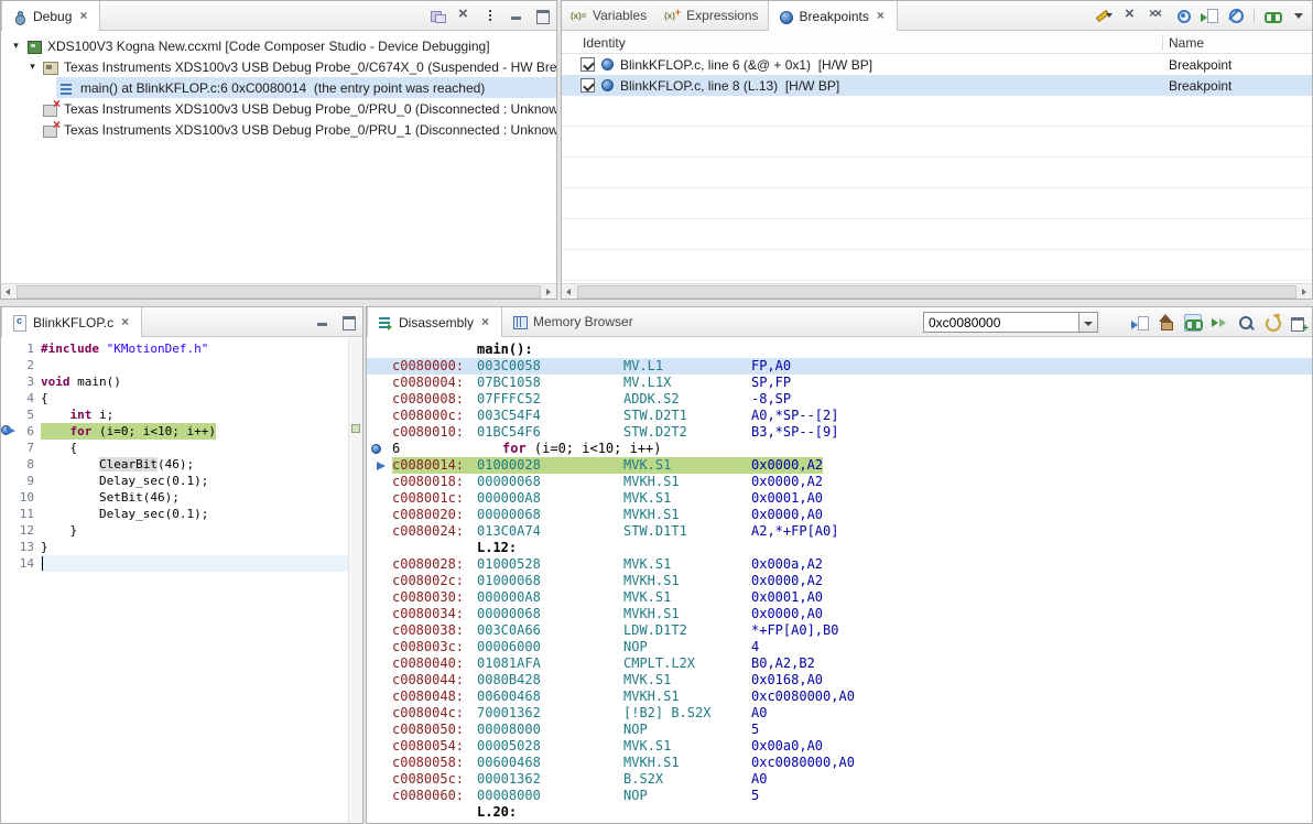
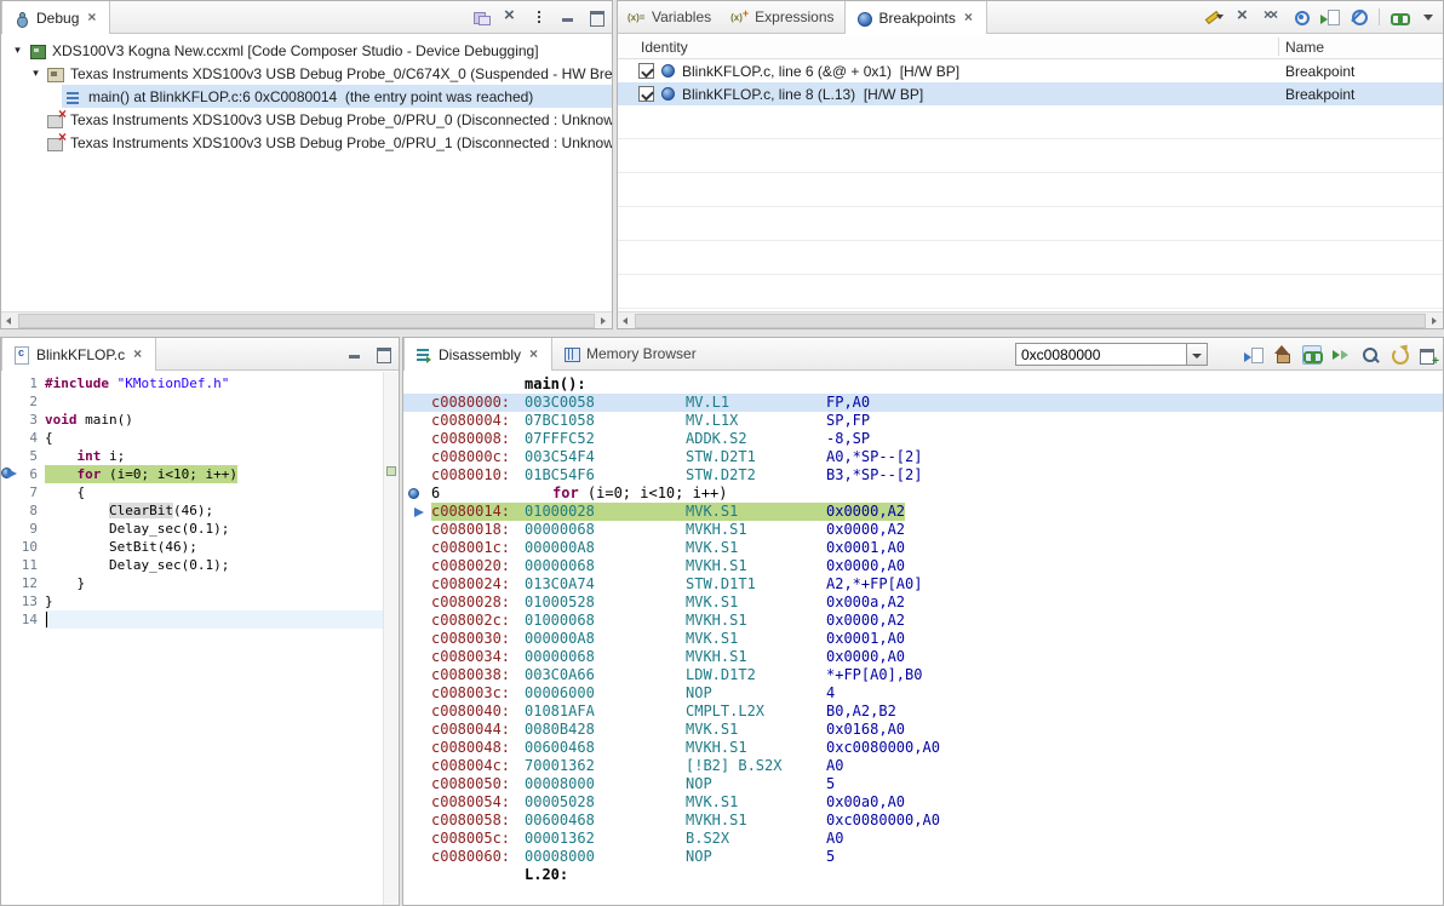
  Debug
  ▾
  XDS100V3 Kogna New.ccxml [Code Composer Studio - Device Debugging]
  ▾
  Texas Instruments XDS100v3 USB Debug Probe_0/C674X_0 (Suspended - HW Bre
  main() at BlinkKFLOP.c:6 0xC0080014 (the entry point was reached)
  Texas Instruments XDS100v3 USB Debug Probe_0/PRU_0 (Disconnected : Unknow
  Texas Instruments XDS100v3 USB Debug Probe_0/PRU_1 (Disconnected : Unknow
  Variables
  Expressions
  Breakpoints
  Identity
  Name
  BlinkKFLOP.c, line 6 (&@ + 0x1) [H/W BP]
  Breakpoint
  BlinkKFLOP.c, line 8 (L.13) [H/W BP]
  Breakpoint
  BlinkKFLOP.c
  1
  #include "KMotionDef.h"
  2
  3
  void main()
  4
  {
  5
  int i;
  6
  for (i=0; i<10; i++)
  7
  {
  8
  ClearBit(46);
  9
  Delay_sec(0.1);
  10
  SetBit(46);
  11
  Delay_sec(0.1);
  12
  }
  13
  }
  14
  Disassembly
  Memory Browser
  0xc0080000
  main():
  c0080000:
  003C0058
  MV.L1
  FP,A0
  c0080004:
  07BC1058
  MV.L1X
  SP,FP
  c0080008:
  07FFFC52
  ADDK.S2
  -8,SP
  c008000c:
  003C54F4
  STW.D2T1
  A0,*SP--[2]
  c0080010:
  01BC54F6
  STW.D2T2
- B3,*SP--[9]
+ B3,*SP--[2]
  6
  for (i=0; i<10; i++)
  c0080014:
  01000028
  MVK.S1
  0x0000,A2
  c0080018:
  00000068
  MVKH.S1
  0x0000,A2
  c008001c:
  000000A8
  MVK.S1
  0x0001,A0
  c0080020:
  00000068
  MVKH.S1
  0x0000,A0
  c0080024:
  013C0A74
  STW.D1T1
  A2,*+FP[A0]
- L.12:
  c0080028:
  01000528
  MVK.S1
  0x000a,A2
  c008002c:
  01000068
  MVKH.S1
  0x0000,A2
  c0080030:
  000000A8
  MVK.S1
  0x0001,A0
  c0080034:
  00000068
  MVKH.S1
  0x0000,A0
  c0080038:
  003C0A66
  LDW.D1T2
  *+FP[A0],B0
  c008003c:
  00006000
  NOP
  4
  c0080040:
  01081AFA
  CMPLT.L2X
  B0,A2,B2
  c0080044:
  0080B428
  MVK.S1
  0x0168,A0
  c0080048:
  00600468
  MVKH.S1
  0xc0080000,A0
  c008004c:
  70001362
  [!B2] B.S2X
  A0
  c0080050:
  00008000
  NOP
  5
  c0080054:
  00005028
  MVK.S1
  0x00a0,A0
  c0080058:
  00600468
  MVKH.S1
  0xc0080000,A0
  c008005c:
  00001362
  B.S2X
  A0
  c0080060:
  00008000
  NOP
  5
  L.20:
